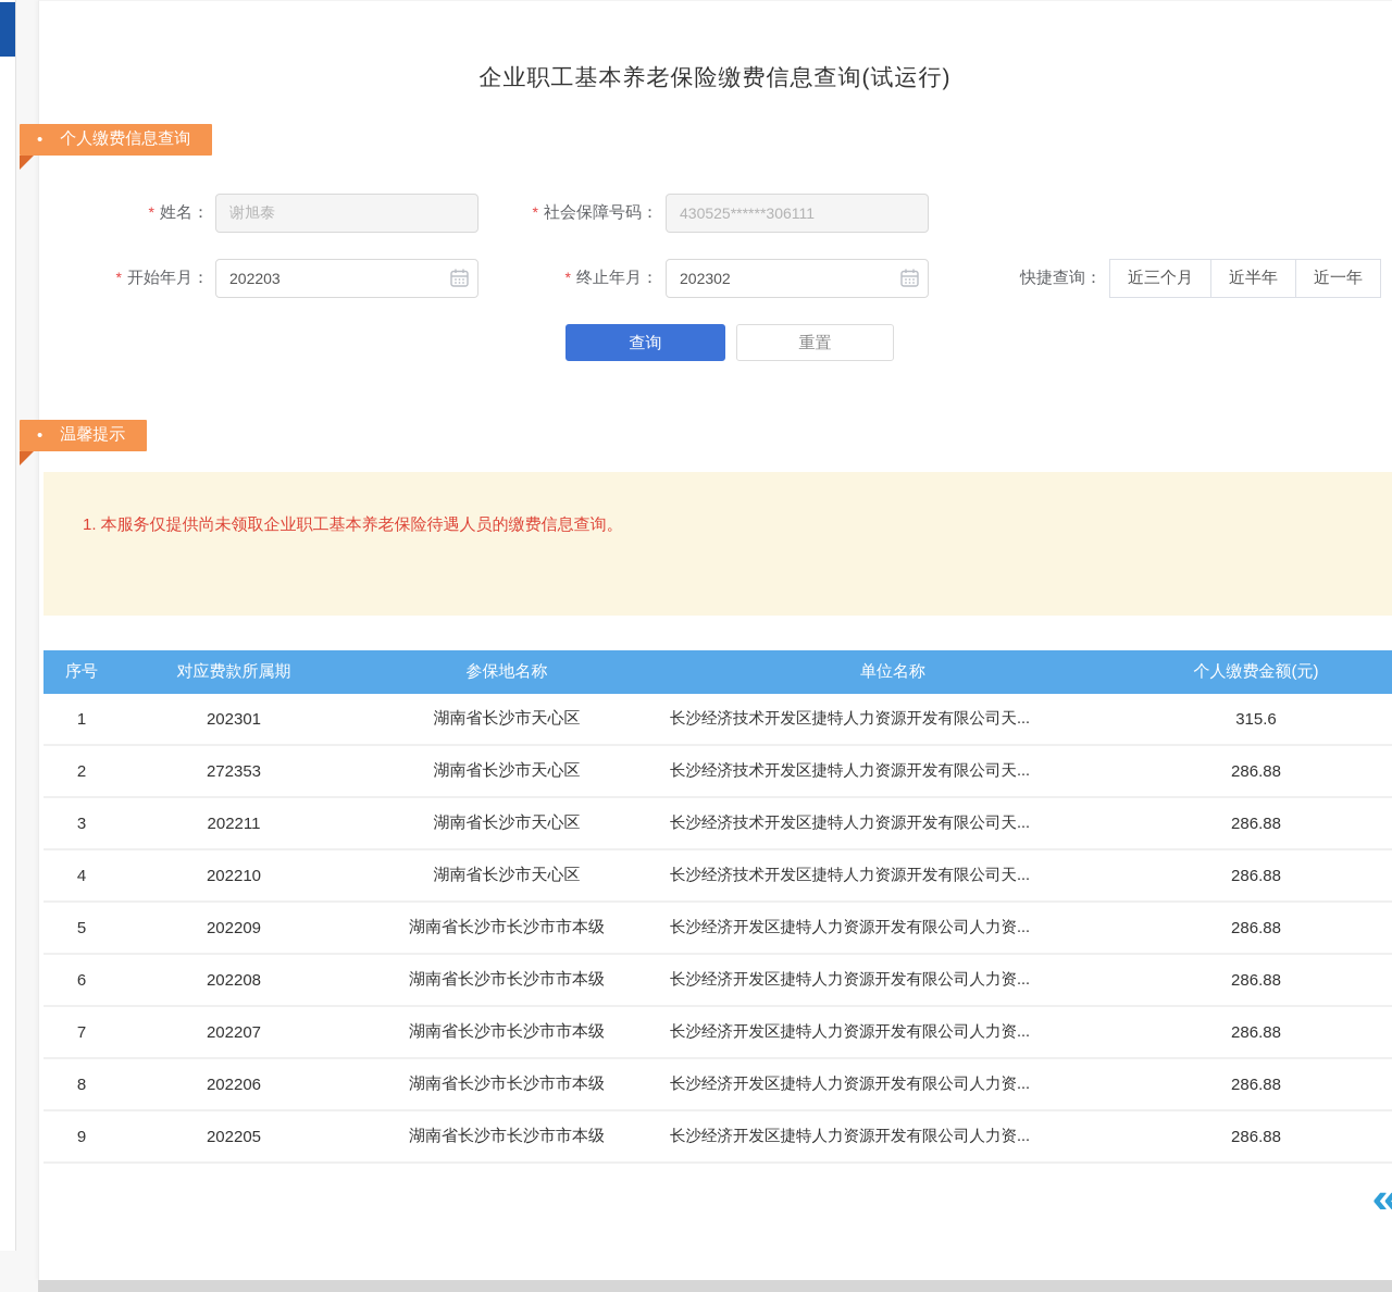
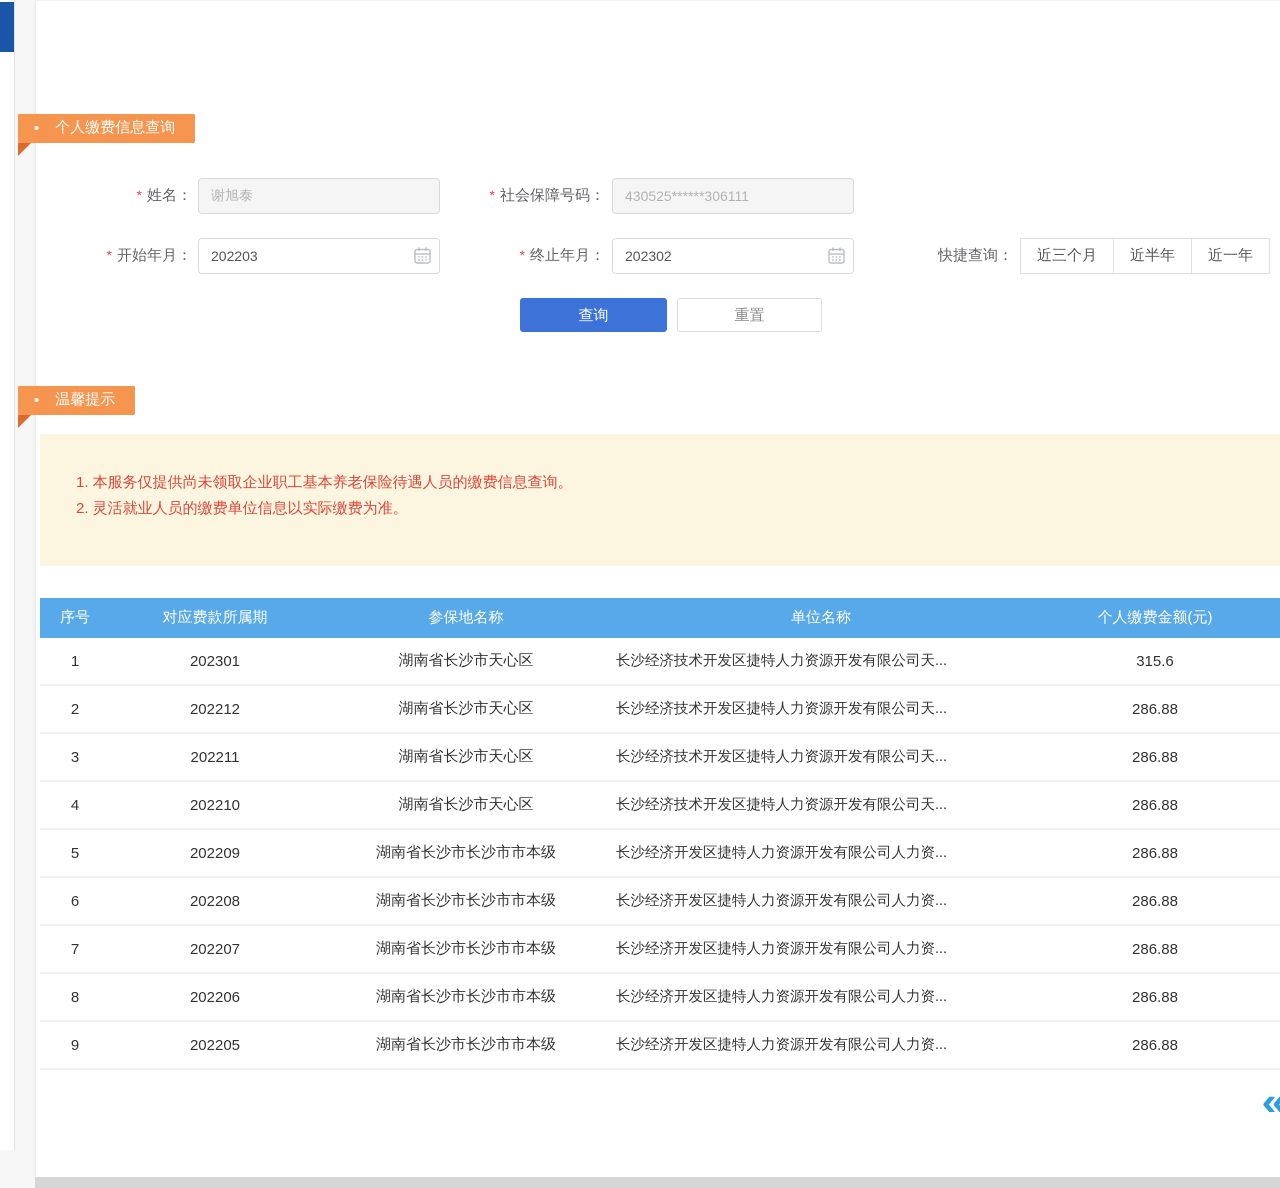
- 企业职工基本养老保险缴费信息查询(试运行)
  •
  个人缴费信息查询
  * 姓名：
  谢旭泰
  * 社会保障号码：
  430525******306111
  * 开始年月：
  202203
  * 终止年月：
  202302
  快捷查询：
  近三个月
  近半年
  近一年
  查询
  重置
  •
  温馨提示
  1. 本服务仅提供尚未领取企业职工基本养老保险待遇人员的缴费信息查询。
+ 2. 灵活就业人员的缴费单位信息以实际缴费为准。
  序号
  对应费款所属期
  参保地名称
  单位名称
  个人缴费金额(元)
  1
  202301
  湖南省长沙市天心区
  长沙经济技术开发区捷特人力资源开发有限公司天...
  315.6
  2
- 272353
+ 202212
  湖南省长沙市天心区
  长沙经济技术开发区捷特人力资源开发有限公司天...
  286.88
  3
  202211
  湖南省长沙市天心区
  长沙经济技术开发区捷特人力资源开发有限公司天...
  286.88
  4
  202210
  湖南省长沙市天心区
  长沙经济技术开发区捷特人力资源开发有限公司天...
  286.88
  5
  202209
  湖南省长沙市长沙市市本级
  长沙经济开发区捷特人力资源开发有限公司人力资...
  286.88
  6
  202208
  湖南省长沙市长沙市市本级
  长沙经济开发区捷特人力资源开发有限公司人力资...
  286.88
  7
  202207
  湖南省长沙市长沙市市本级
  长沙经济开发区捷特人力资源开发有限公司人力资...
  286.88
  8
  202206
  湖南省长沙市长沙市市本级
  长沙经济开发区捷特人力资源开发有限公司人力资...
  286.88
  9
  202205
  湖南省长沙市长沙市市本级
  长沙经济开发区捷特人力资源开发有限公司人力资...
  286.88
  «
